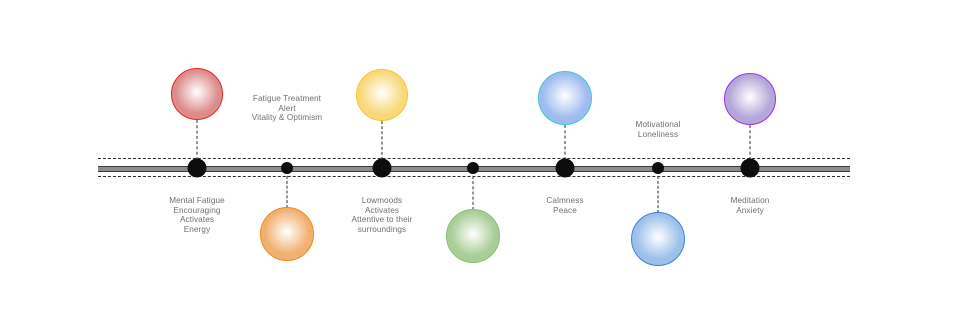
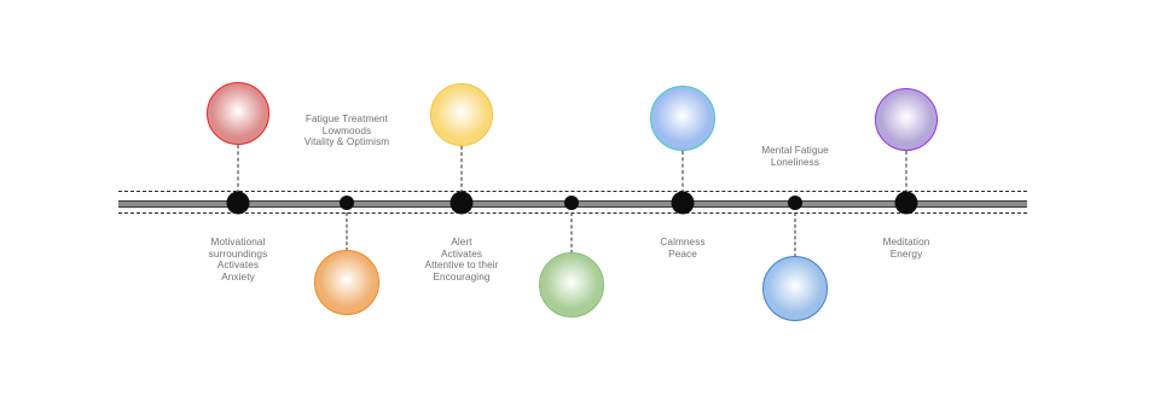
- Mental Fatigue
+ Motivational
- Encouraging
+ surroundings
  Activates
- Energy
+ Anxiety
  Fatigue Treatment
- Alert
+ Lowmoods
  Vitality & Optimism
- Lowmoods
+ Alert
  Activates
  Attentive to their
- surroundings
+ Encouraging
  Calmness
  Peace
- Motivational
+ Mental Fatigue
  Loneliness
  Meditation
- Anxiety
+ Energy
